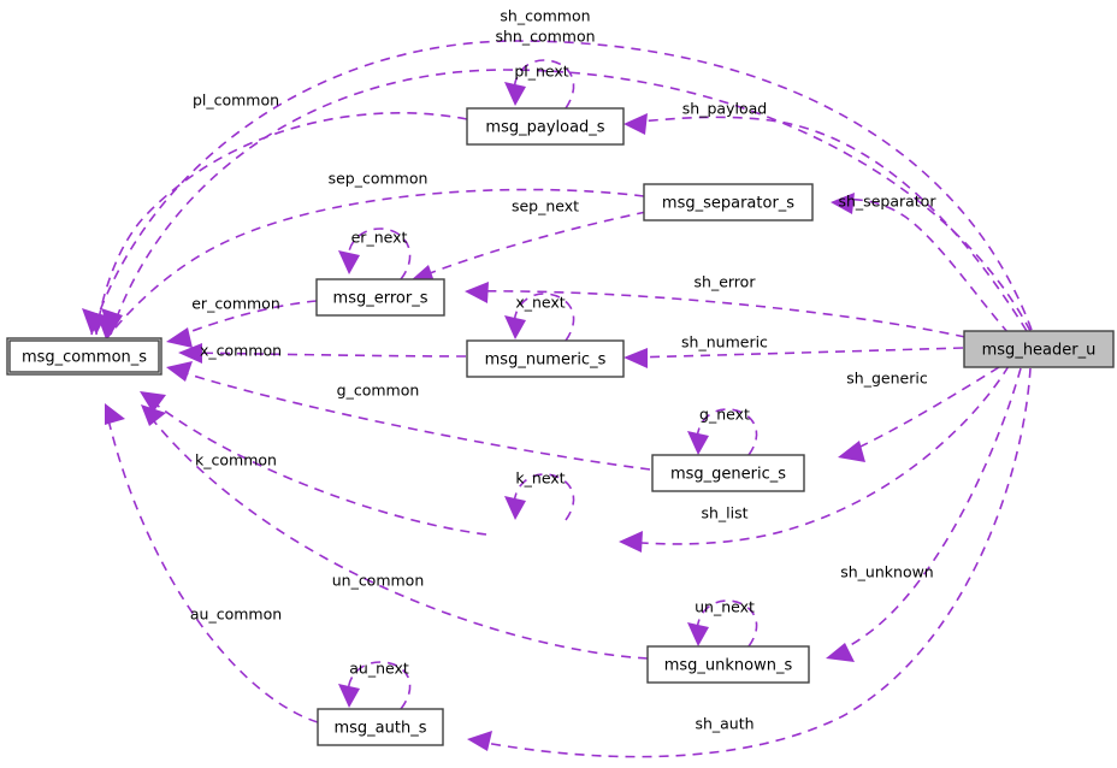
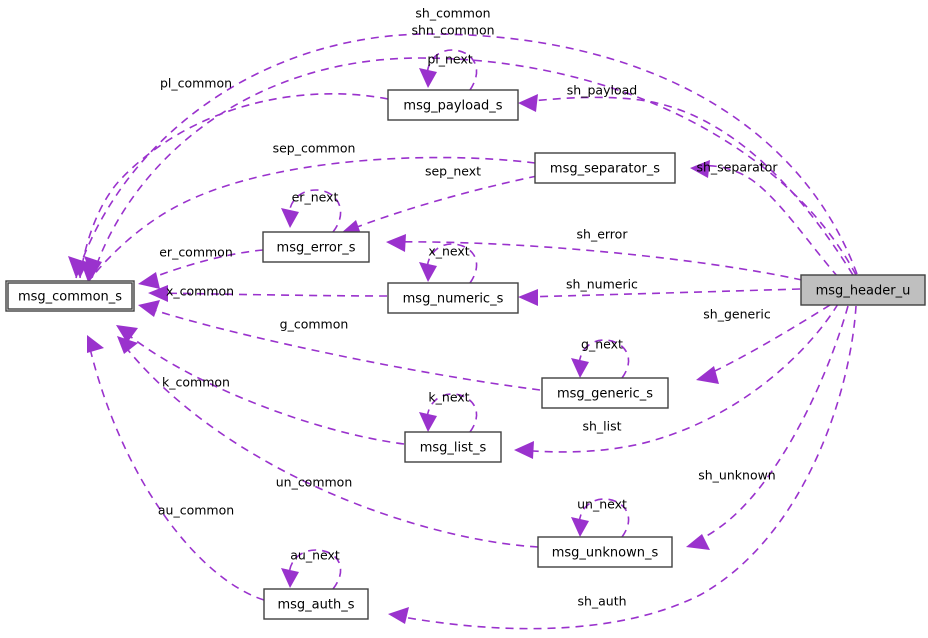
  msg_common_s
  msg_payload_s
  msg_separator_s
  msg_error_s
  msg_numeric_s
  msg_generic_s
+ msg_list_s
  msg_unknown_s
  msg_auth_s
  msg_header_u
  sh_common
  shn_common
  pl_next
  pl_common
  sh_payload
  sep_common
  sep_next
  sh_separator
  er_next
  er_common
  sh_error
  x_next
  x_common
  sh_numeric
  sh_generic
  g_common
  g_next
  k_common
  k_next
  sh_list
  sh_unknown
  un_common
  un_next
  au_common
  au_next
  sh_auth
